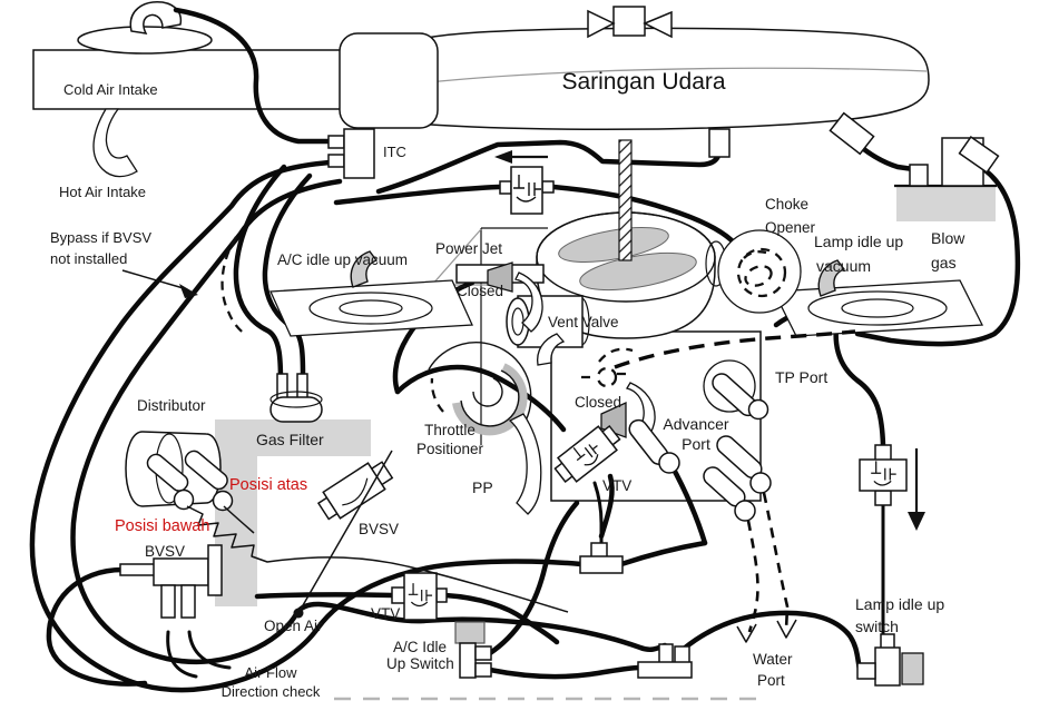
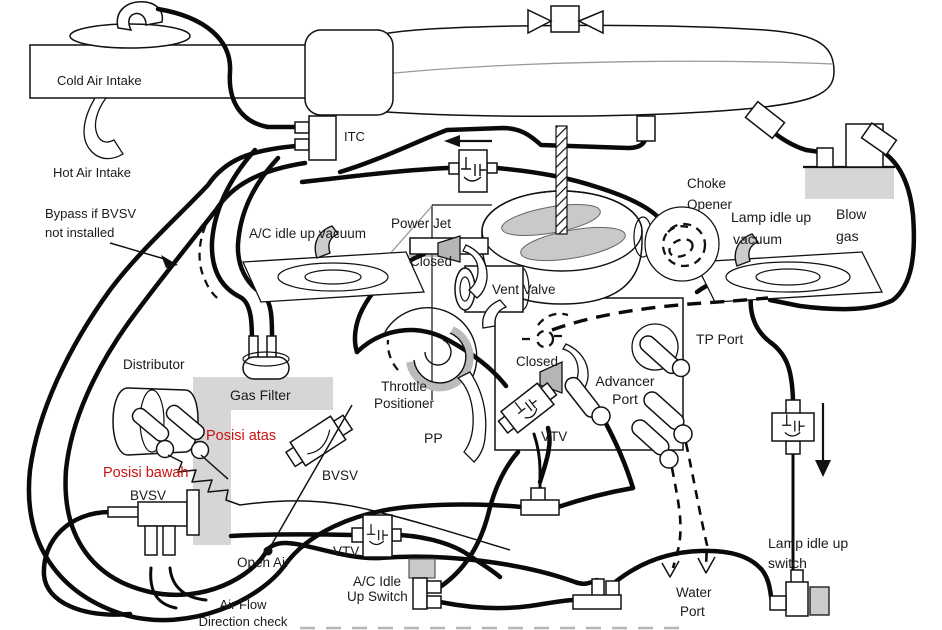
  Cold Air Intake
  Hot Air Intake
- Saringan Udara
  ITC
  Choke
  Opener
  Lamp idle up
  vacuum
  Blow
  gas
  Bypass if BVSV
  not installed
  A/C idle up vacuum
  Power Jet
  Closed
  Vent Valve
  Closed
  TP Port
  Advancer
  Port
  Distributor
  Gas Filter
  Posisi atas
  Posisi bawah
  BVSV
  BVSV
  Throttle
  Positioner
  PP
  VTV
  VTV
  Open Air
  Air Flow
  Direction check
  A/C Idle
  Up Switch
  Water
  Port
  Lamp idle up
  switch
